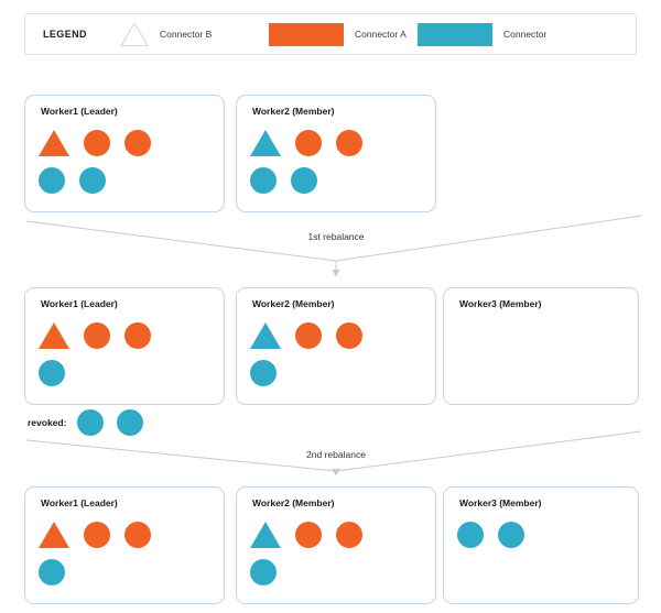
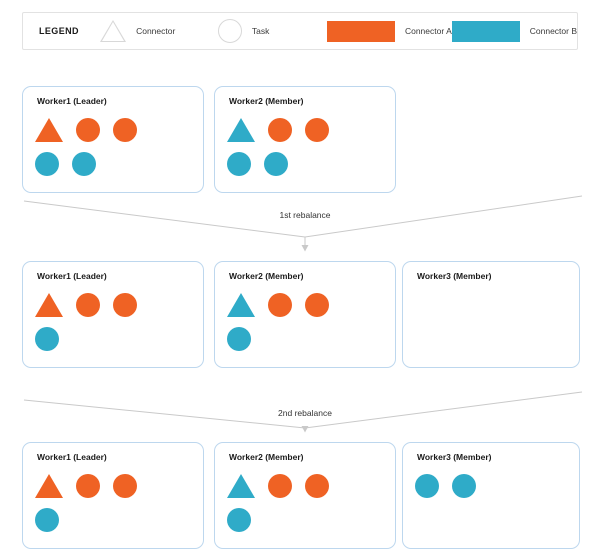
  LEGEND
- Connector B
+ Connector
+ Task
  Connector A
- Connector
+ Connector B
  Worker1 (Leader)
  Worker2 (Member)
  Worker1 (Leader)
  Worker2 (Member)
  Worker3 (Member)
- revoked:
  Worker1 (Leader)
  Worker2 (Member)
  Worker3 (Member)
  1st rebalance
  2nd rebalance
